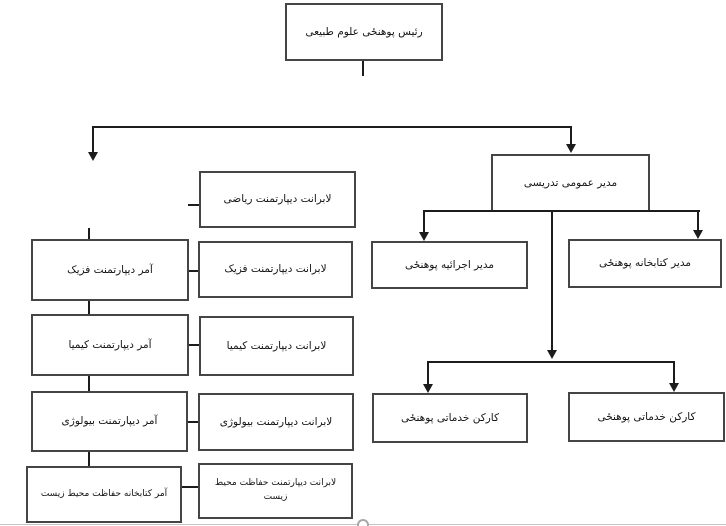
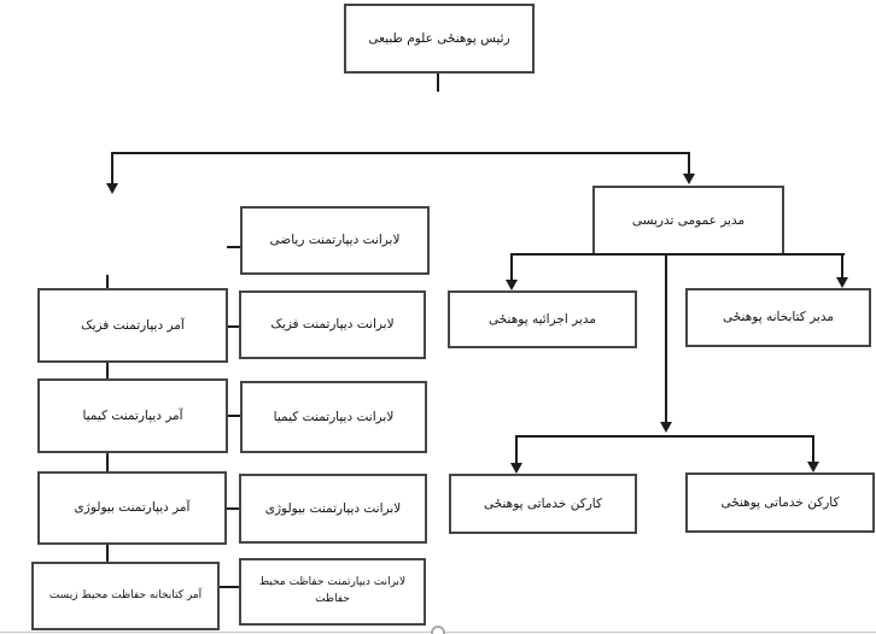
  رئیس پوهنځی علوم طبیعی
  لابرانت دیپارتمنت ریاضی
  آمر دیپارتمنت فزیک
  لابرانت دیپارتمنت فزیک
  آمر دیپارتمنت کیمیا
  لابرانت دیپارتمنت کیمیا
  آمر دیپارتمنت بیولوژی
  لابرانت دیپارتمنت بیولوژی
  آمر کتابخانه حفاظت محیط زیست
- لابرانت دیپارتمنت حفاظت محیط زیست
+ لابرانت دیپارتمنت حفاظت محیط حفاظت
  مدیر عمومی تدریسی
  مدیر اجرائیه پوهنځی
  مدیر کتابخانه پوهنځی
  کارکن خدماتی پوهنځی
  کارکن خدماتی پوهنځی
